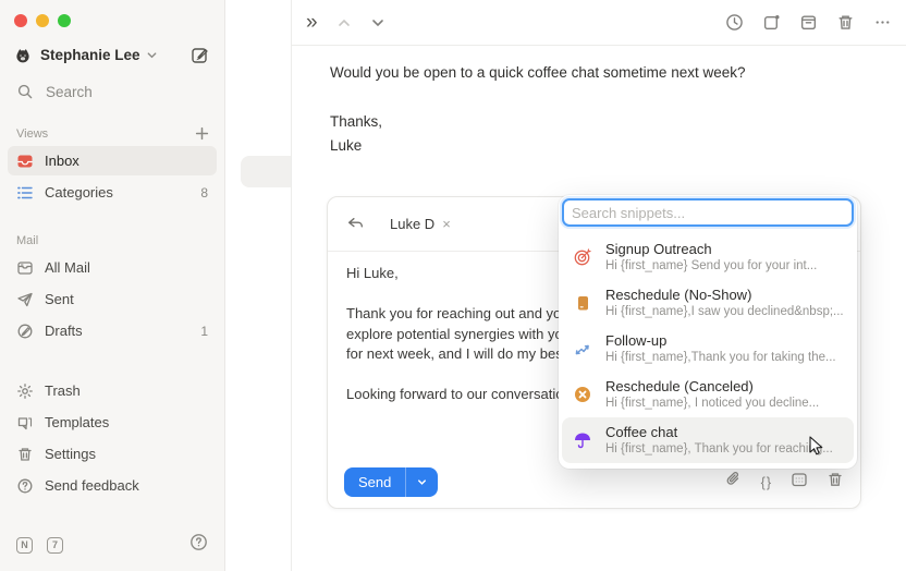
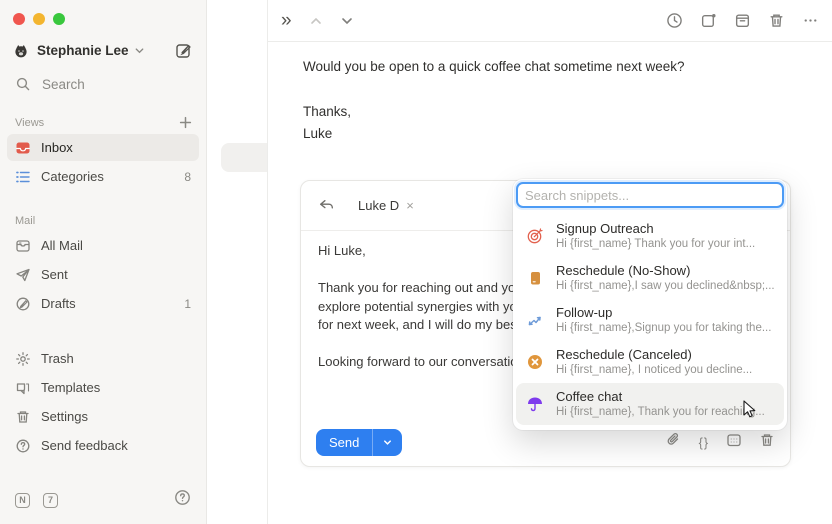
  Stephanie Lee
  Search
  Views
  Inbox
  Categories
  8
  Mail
  All Mail
  Sent
  Drafts
  1
  Trash
  Templates
  Settings
  Send feedback
  N
  7
  »
  Would you be open to a quick coffee chat sometime next week?
  Thanks,
  Luke
  Luke D
  ×
  Hi Luke,
  Thank you for reaching out and yo
  explore potential synergies with y
  for next week, and I will do my be
  Looking forward to our conversati
  Send
  {}
  Search snippets...
  Signup Outreach
- Hi {first_name} Send you for your int...
+ Hi {first_name} Thank you for your int...
  Reschedule (No-Show)
  Hi {first_name},I saw you declined&nbsp;...
  Follow-up
- Hi {first_name},Thank you for taking the...
+ Hi {first_name},Signup you for taking the...
  Reschedule (Canceled)
  Hi {first_name}, I noticed you decline...
  Coffee chat
  Hi {first_name}, Thank you for reachig...
